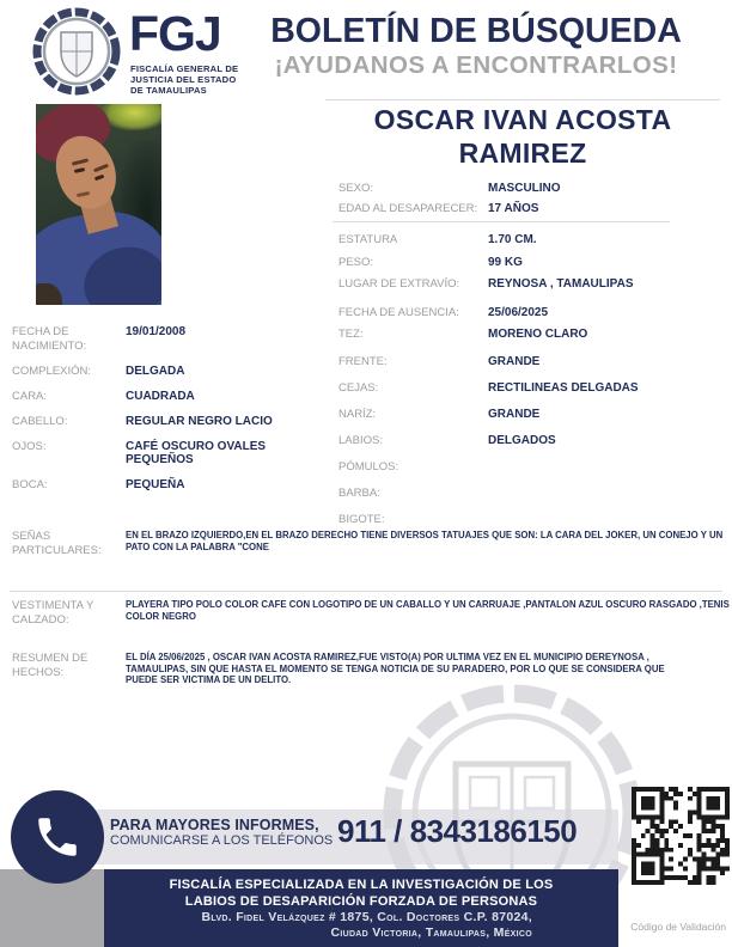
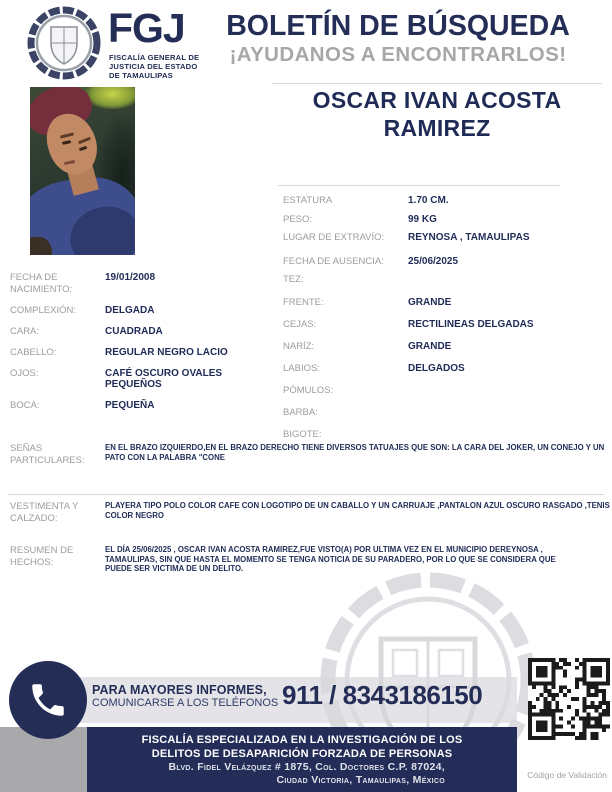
  FGJ
  FISCALÍA GENERAL DE
  JUSTICIA DEL ESTADO
  DE TAMAULIPAS
  BOLETÍN DE BÚSQUEDA
  ¡AYUDANOS A ENCONTRARLOS!
  OSCAR IVAN ACOSTA RAMIREZ
- SEXO:
- MASCULINO
- EDAD AL DESAPARECER:
- 17 AÑOS
  ESTATURA
  1.70 CM.
  PESO:
  99 KG
  LUGAR DE EXTRAVÍO:
  REYNOSA , TAMAULIPAS
  FECHA DE AUSENCIA:
  25/06/2025
  TEZ:
- MORENO CLARO
  FRENTE:
  GRANDE
  CEJAS:
  RECTILINEAS DELGADAS
  NARÍZ:
  GRANDE
  LABIOS:
  DELGADOS
  PÓMULOS:
  BARBA:
  BIGOTE:
  FECHA DE NACIMIENTO:
  19/01/2008
  COMPLEXIÓN:
  DELGADA
  CARA:
  CUADRADA
  CABELLO:
  REGULAR NEGRO LACIO
  OJOS:
  CAFÉ OSCURO OVALES PEQUEÑOS
  BOCA:
  PEQUEÑA
  SEÑAS PARTICULARES:
  EN EL BRAZO IZQUIERDO,EN EL BRAZO DERECHO TIENE DIVERSOS TATUAJES QUE SON: LA CARA DEL JOKER, UN CONEJO Y UN PATO CON LA PALABRA "CONE
  VESTIMENTA Y CALZADO:
  PLAYERA TIPO POLO COLOR CAFE CON LOGOTIPO DE UN CABALLO Y UN CARRUAJE ,PANTALON AZUL OSCURO RASGADO ,TENIS COLOR NEGRO
  RESUMEN DE HECHOS:
  EL DÍA 25/06/2025 , OSCAR IVAN ACOSTA RAMIREZ,FUE VISTO(A) POR ULTIMA VEZ EN EL MUNICIPIO DEREYNOSA , TAMAULIPAS, SIN QUE HASTA EL MOMENTO SE TENGA NOTICIA DE SU PARADERO, POR LO QUE SE CONSIDERA QUE PUEDE SER VICTIMA DE UN DELITO.
  PARA MAYORES INFORMES,
  COMUNICARSE A LOS TELÉFONOS
  911 / 8343186150
  FISCALÍA ESPECIALIZADA EN LA INVESTIGACIÓN DE LOS
- LABIOS DE DESAPARICIÓN FORZADA DE PERSONAS
+ DELITOS DE DESAPARICIÓN FORZADA DE PERSONAS
  Blvd. Fidel Velázquez # 1875, Col. Doctores C.P. 87024,
  Ciudad Victoria, Tamaulipas, México
  Código de Validación
